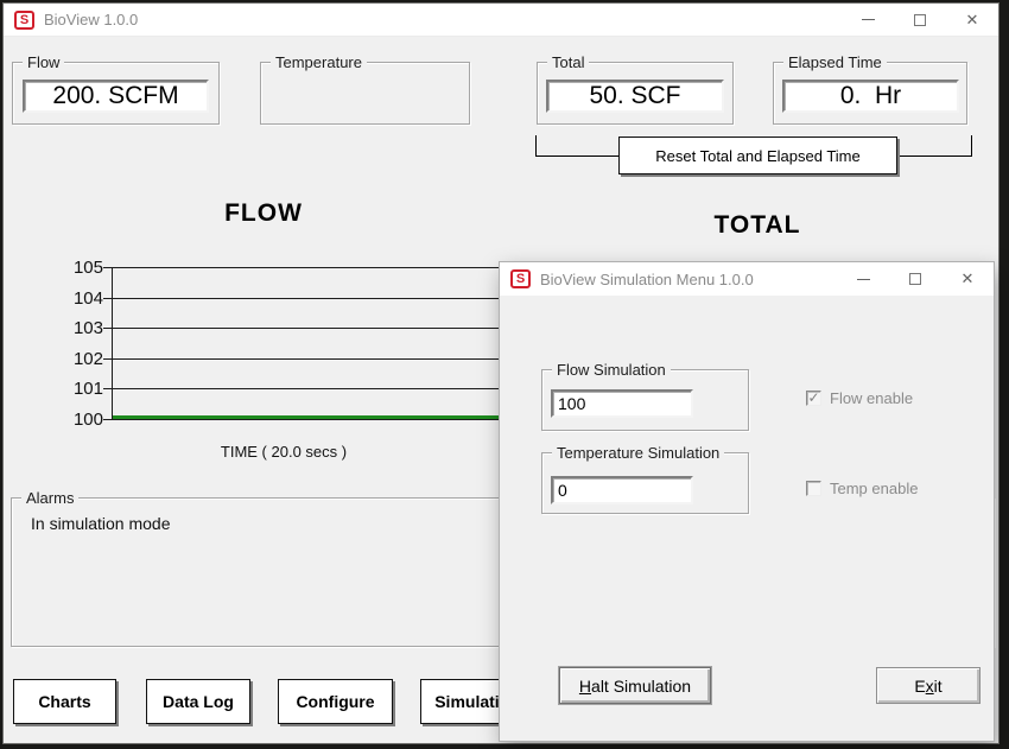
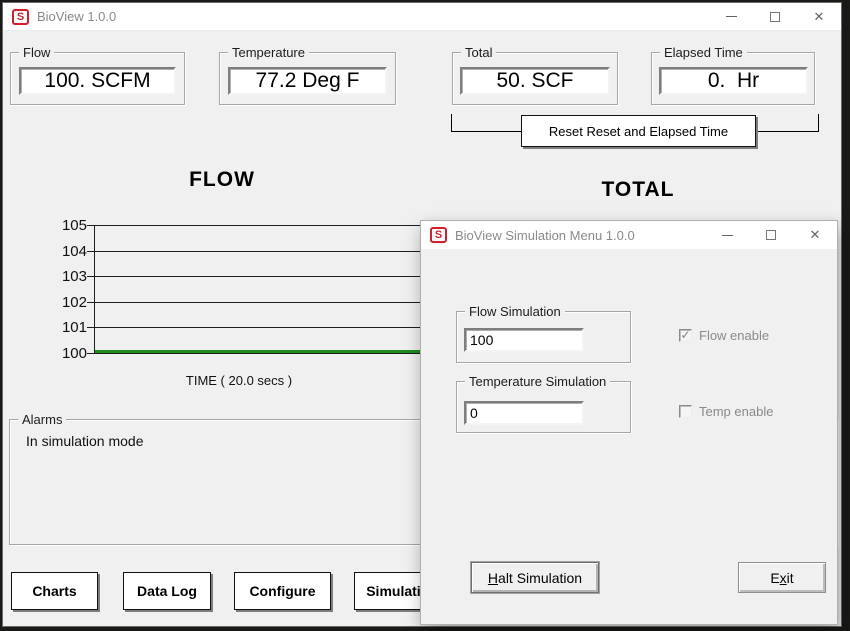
  S
  BioView 1.0.0
  ✕
  Flow
- 200. SCFM
+ 100. SCFM
  Temperature
+ 77.2 Deg F
  Total
  50. SCF
  Elapsed Time
  0. Hr
- Reset Total and Elapsed Time
+ Reset Reset and Elapsed Time
  FLOW
  TOTAL
  105
  104
  103
  102
  101
  100
  TIME ( 20.0 secs )
  Alarms
  In simulation mode
  Charts
  Data Log
  Configure
  Simulati
  S
  BioView Simulation Menu 1.0.0
  ✕
  Flow Simulation
  100
  Temperature Simulation
  0
  ✓
  Flow enable
  Temp enable
  Halt Simulation
  Exit
